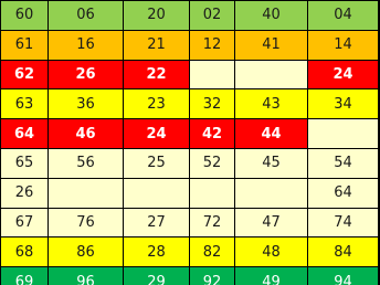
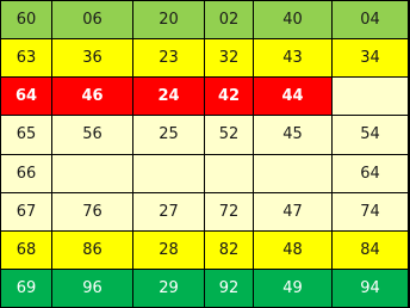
  60	06	20	02	40	04
- 61	16	21	12	41	14
- 62	26	22			24
  63	36	23	32	43	34
  64	46	24	42	44
  65	56	25	52	45	54
- 26					64
+ 66					64
  67	76	27	72	47	74
  68	86	28	82	48	84
  69	96	29	92	49	94
